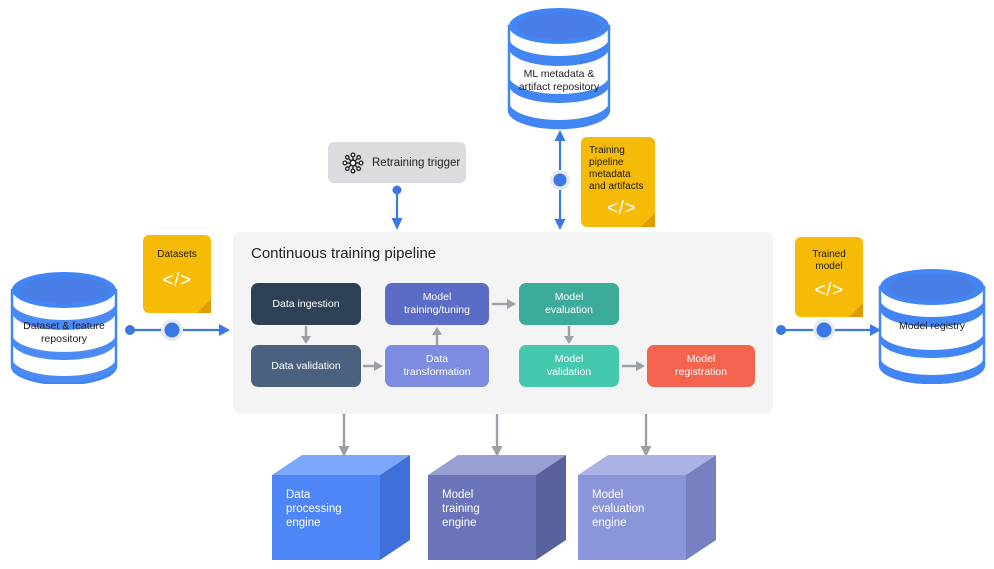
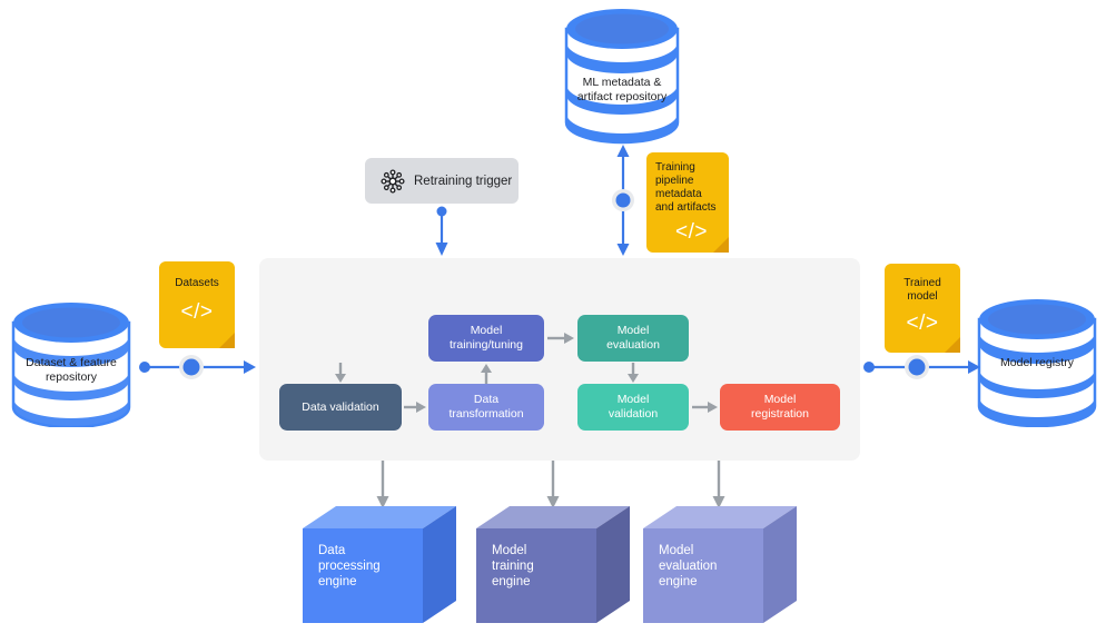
  Dataset & feature
  repository
  ML metadata &
  artifact repository
  Model registry
  Datasets
  </>
  Training
  pipeline
  metadata
  and artifacts
  </>
  Trained
  model
  </>
  Retraining trigger
- Continuous training pipeline
- Data ingestion
  Data validation
  Model
  training/tuning
  Data
  transformation
  Model
  evaluation
  Model
  validation
  Model
  registration
  Data
  processing
  engine
  Model
  training
  engine
  Model
  evaluation
  engine
